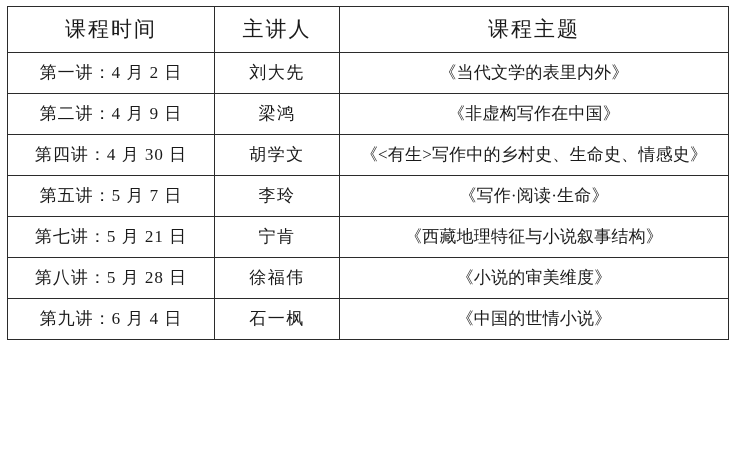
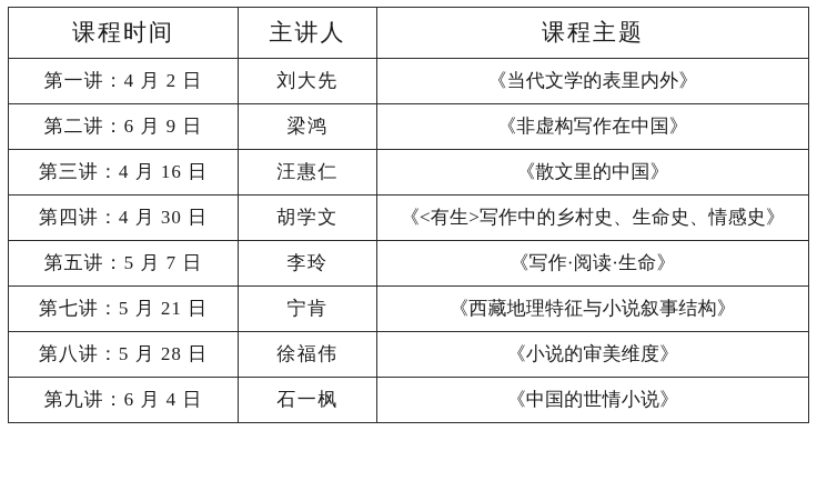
  课程时间	主讲人	课程主题
  第一讲：4 月 2 日	刘大先	《当代文学的表里内外》
- 第二讲：4 月 9 日	梁鸿	《非虚构写作在中国》
+ 第二讲：6 月 9 日	梁鸿	《非虚构写作在中国》
+ 第三讲：4 月 16 日	汪惠仁	《散文里的中国》
  第四讲：4 月 30 日	胡学文	《<有生>写作中的乡村史、生命史、情感史》
  第五讲：5 月 7 日	李玲	《写作·阅读·生命》
  第七讲：5 月 21 日	宁肯	《西藏地理特征与小说叙事结构》
  第八讲：5 月 28 日	徐福伟	《小说的审美维度》
  第九讲：6 月 4 日	石一枫	《中国的世情小说》
